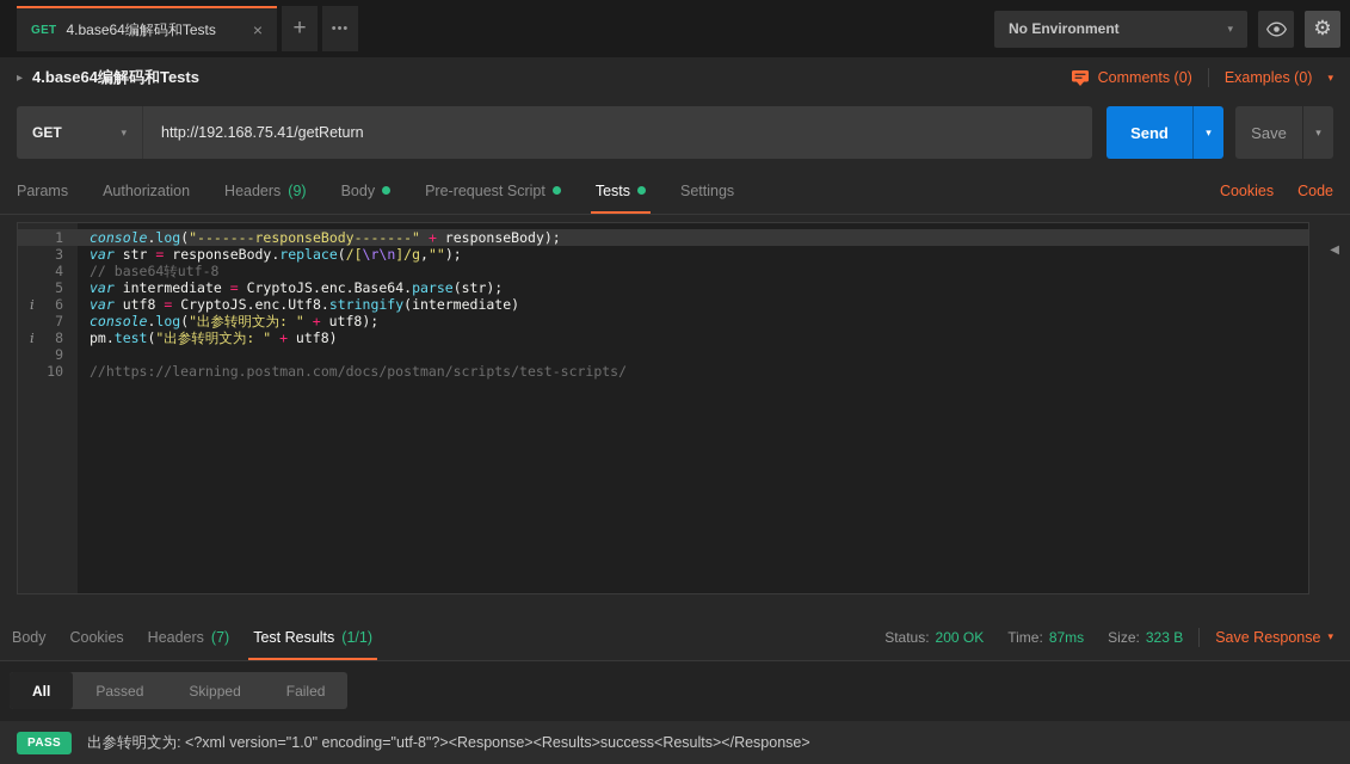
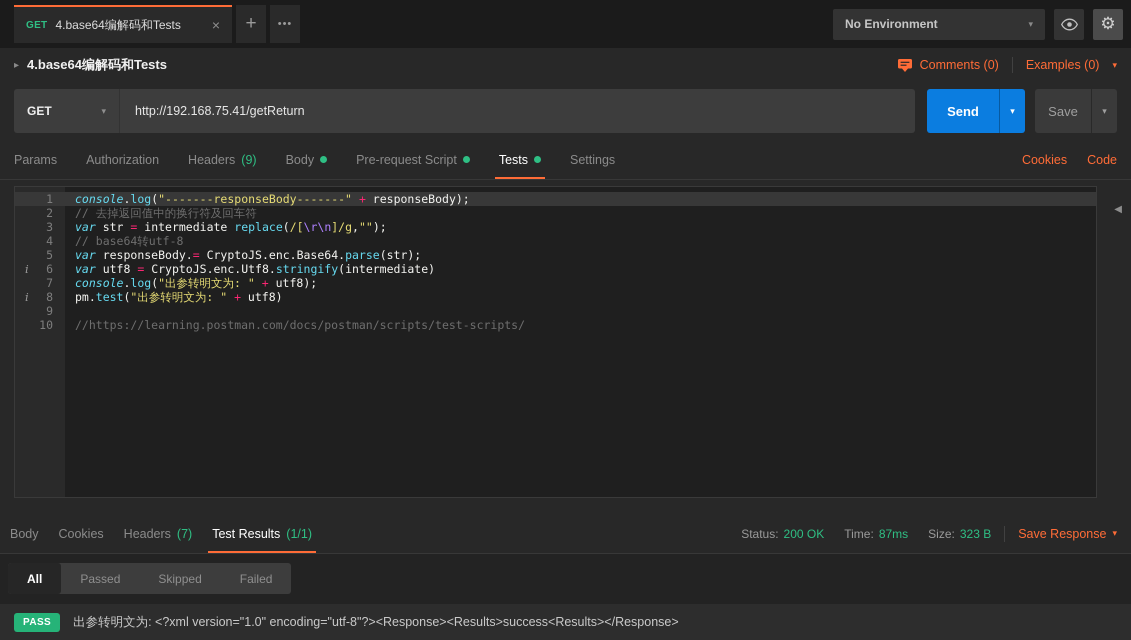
  GET
  4.base64编解码和Tests
  ×
  +
  •••
  No Environment
  ▾
  ⚙
  ▸
  4.base64编解码和Tests
  Comments (0)
  Examples (0)
  ▾
  GET
  ▾
  http://192.168.75.41/getReturn
  Send
  ▾
  Save
  ▾
  Params
  Authorization
  Headers
  (9)
  Body
  Pre-request Script
  Tests
  Settings
  Cookies
  Code
  1
  console.log("-------responseBody-------" + responseBody);
+ 2
+ // 去掉返回值中的换行符及回车符
  3
- var str = responseBody.replace(/[\r\n]/g,"");
+ var str = intermediate replace(/[\r\n]/g,"");
  4
  // base64转utf-8
  5
- var intermediate = CryptoJS.enc.Base64.parse(str);
+ var responseBody.= CryptoJS.enc.Base64.parse(str);
  i
  6
  var utf8 = CryptoJS.enc.Utf8.stringify(intermediate)
  7
  console.log("出参转明文为: " + utf8);
  i
  8
  pm.test("出参转明文为: " + utf8)
  9
  10
  //https://learning.postman.com/docs/postman/scripts/test-scripts/
  ◀
  Body
  Cookies
  Headers
  (7)
  Test Results
  (1/1)
  Status:
  200 OK
  Time:
  87ms
  Size:
  323 B
  Save Response
  ▾
  All
  Passed
  Skipped
  Failed
  PASS
  出参转明文为: <?xml version="1.0" encoding="utf-8"?><Response><Results>success<Results></Response>
